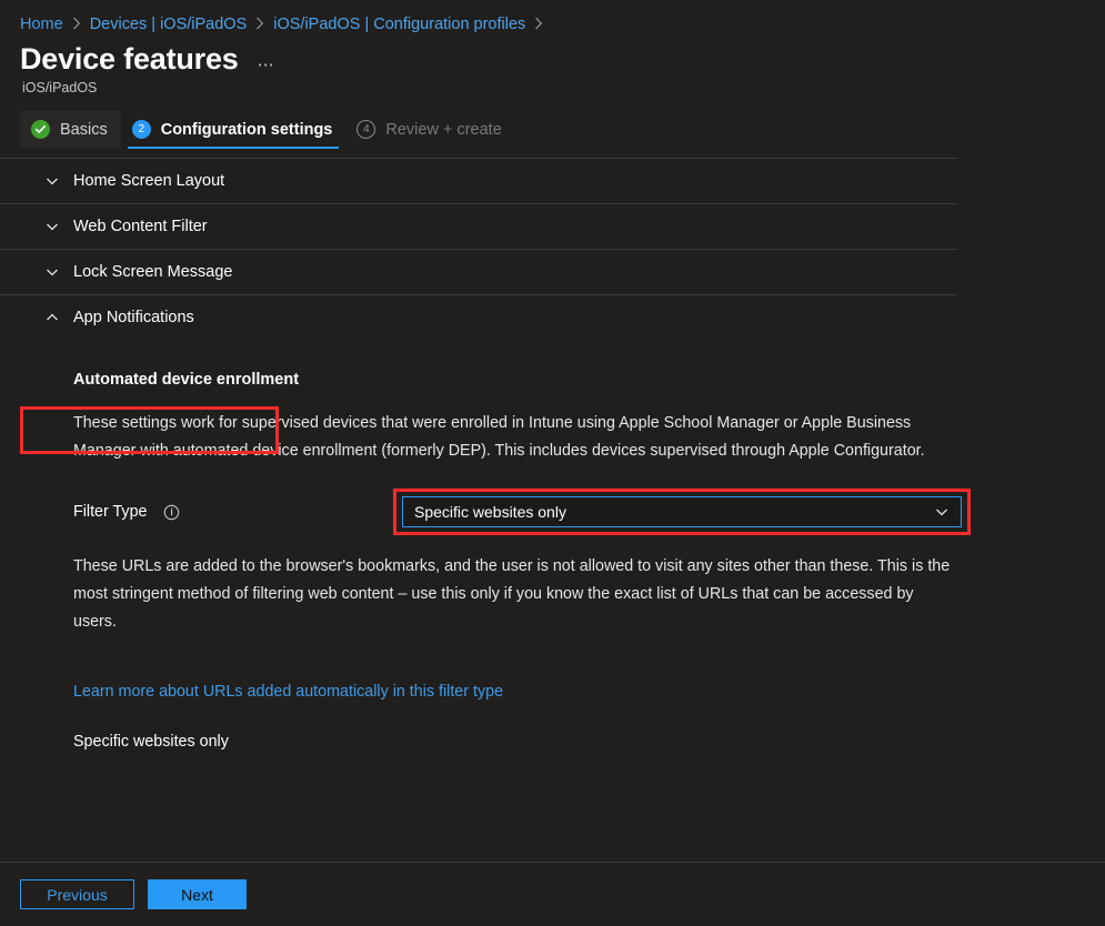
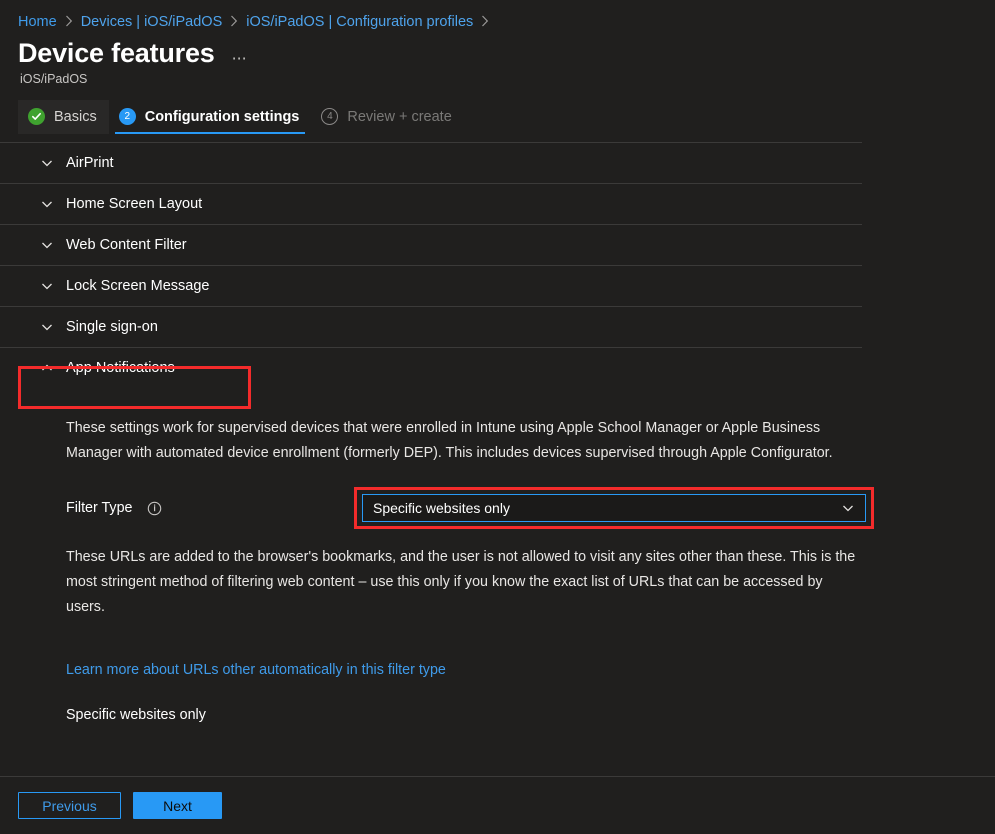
  Home
  Devices | iOS/iPadOS
  iOS/iPadOS | Configuration profiles
  Device features
  ⋯
  iOS/iPadOS
  Basics
  2
  Configuration settings
  4
  Review + create
+ AirPrint
  Home Screen Layout
  Web Content Filter
  Lock Screen Message
+ Single sign-on
  App Notifications
- Automated device enrollment
  These settings work for supervised devices that were enrolled in Intune using Apple School Manager or Apple Business Manager with automated device enrollment (formerly DEP). This includes devices supervised through Apple Configurator.
  Filter Type
  Specific websites only
  These URLs are added to the browser's bookmarks, and the user is not allowed to visit any sites other than these. This is the most stringent method of filtering web content – use this only if you know the exact list of URLs that can be accessed by users.
- Learn more about URLs added automatically in this filter type
+ Learn more about URLs other automatically in this filter type
  Specific websites only
  Previous
  Next
